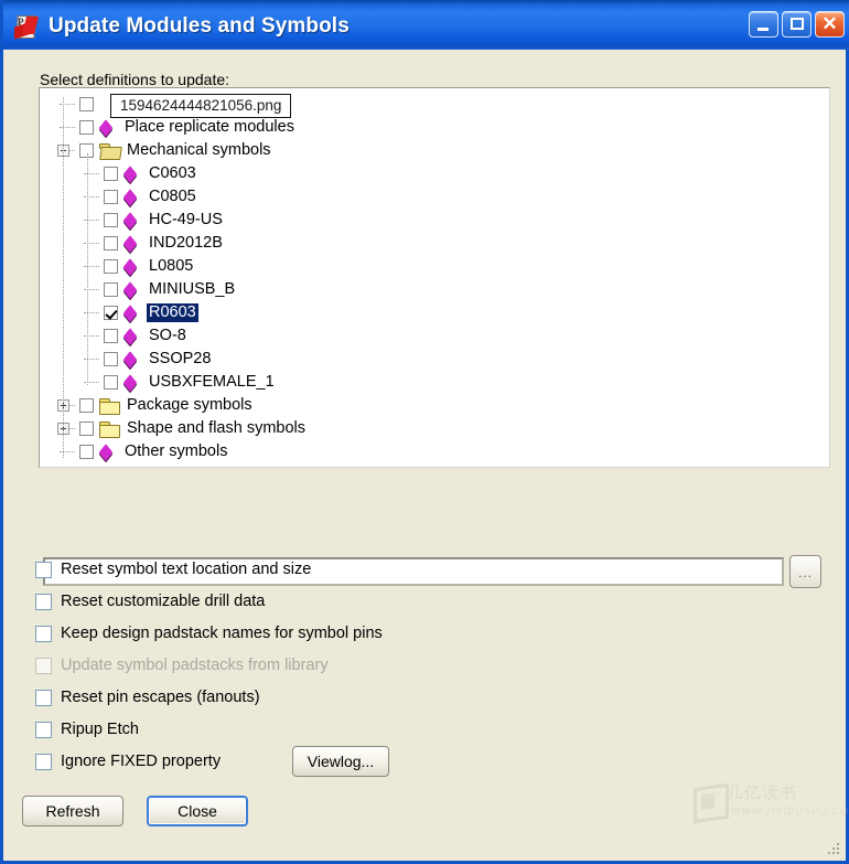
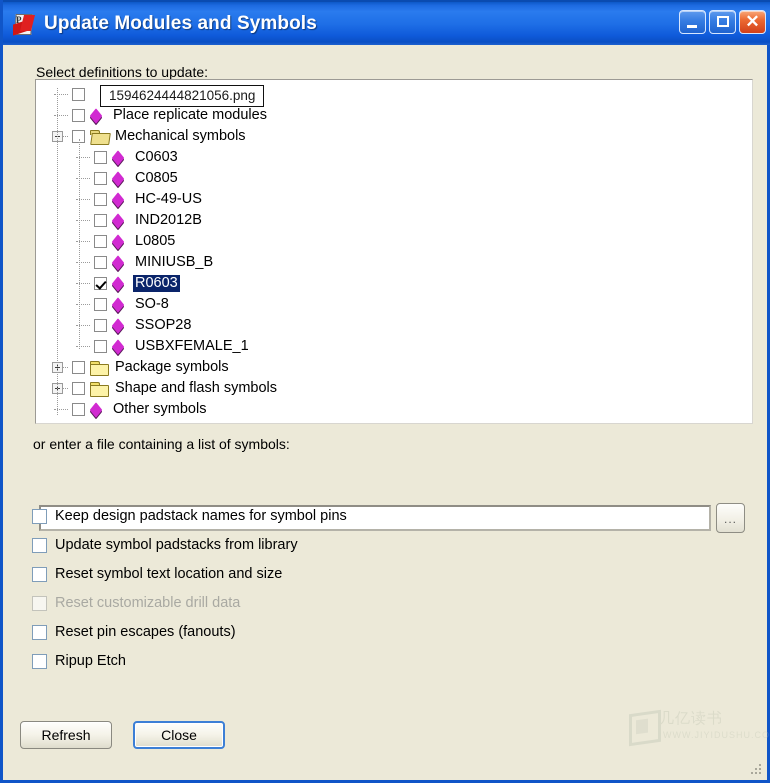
  P
  Update Modules and Symbols
  ✕
  Select definitions to update:
  Place replicate modules
  Mechanical symbols
  C0603
  C0805
  HC-49-US
  IND2012B
  L0805
  MINIUSB_B
  R0603
  SO-8
  SSOP28
  USBXFEMALE_1
  Package symbols
  Shape and flash symbols
  Other symbols
+ or enter a file containing a list of symbols:
  ...
- Reset symbol text location and size
+ Keep design padstack names for symbol pins
- Reset customizable drill data
+ Update symbol padstacks from library
- Keep design padstack names for symbol pins
+ Reset symbol text location and size
- Update symbol padstacks from library
+ Reset customizable drill data
  Reset pin escapes (fanouts)
  Ripup Etch
- Ignore FIXED property
- Viewlog...
  Refresh
  Close
  WWW.JIYIDUSHU.CO
  1594624444821056.png
